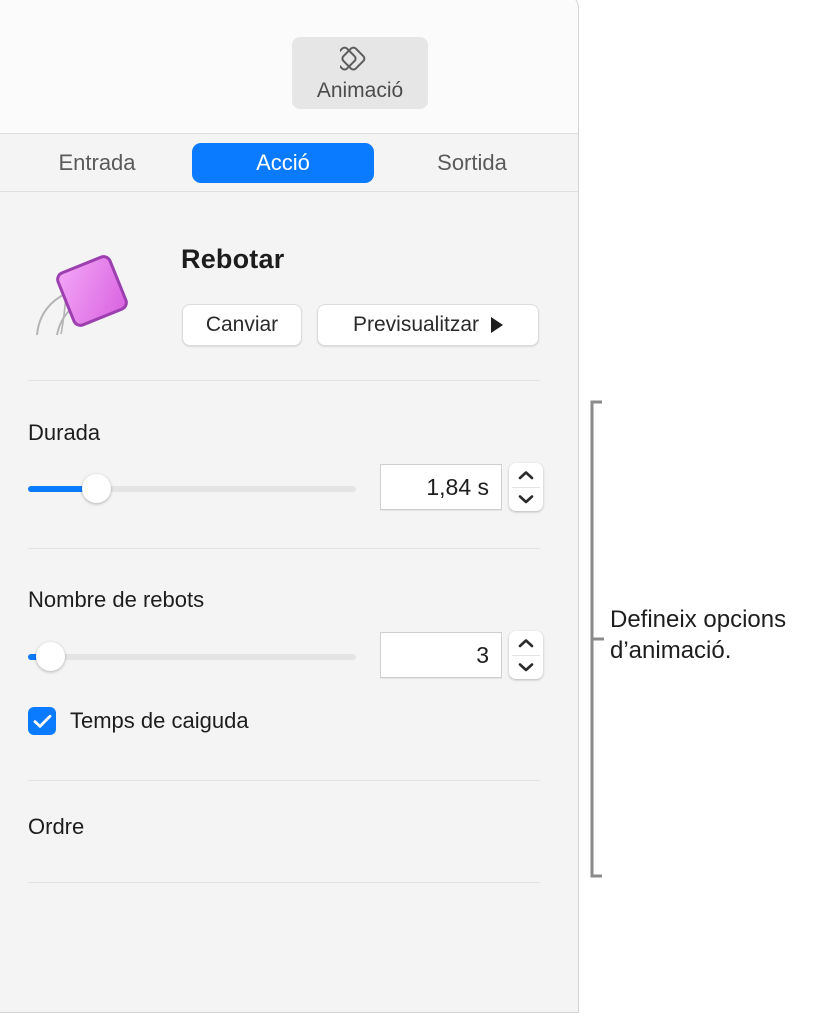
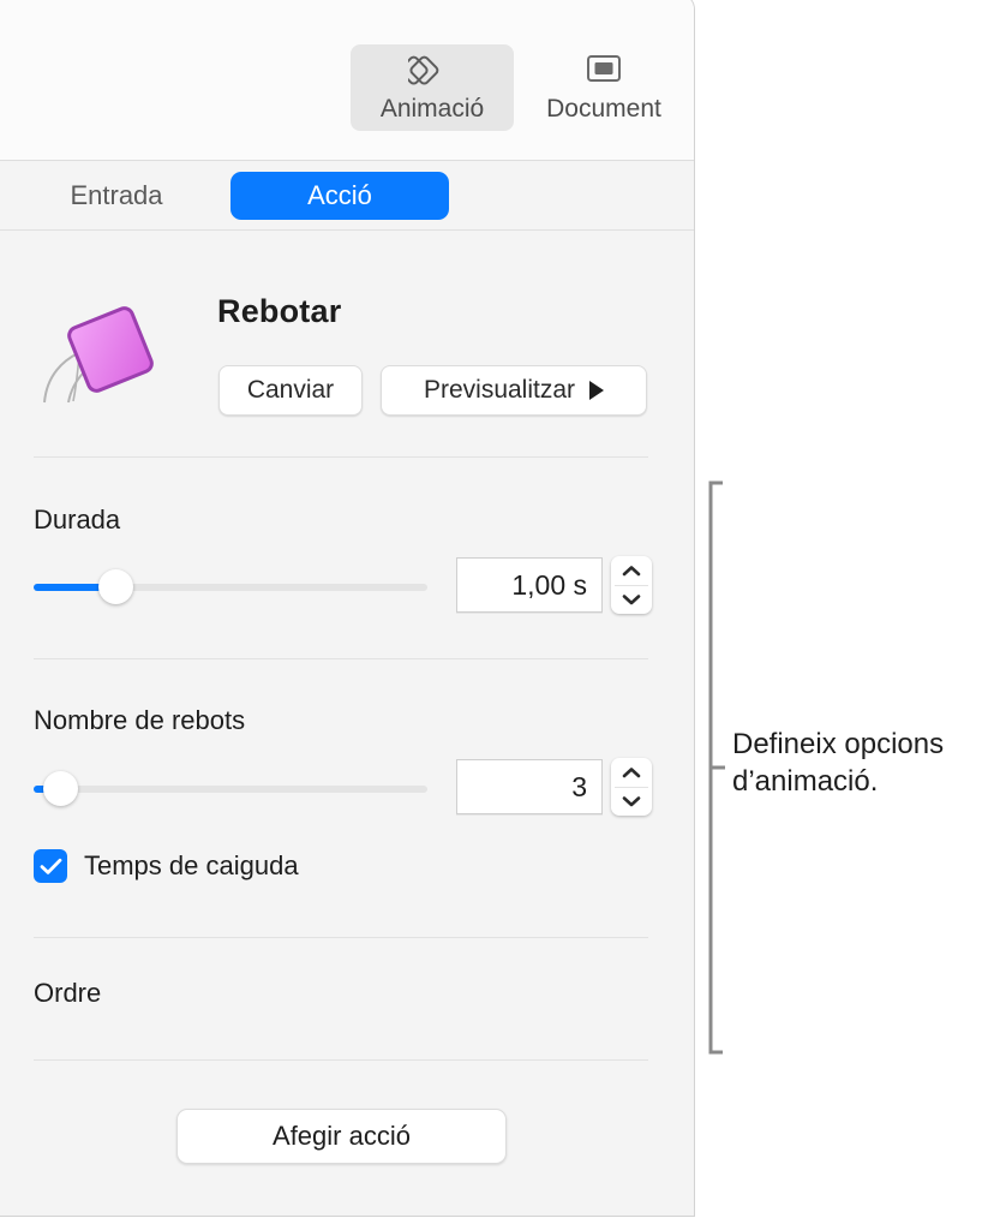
  Animació
+ Document
  Entrada
  Acció
- Sortida
  Rebotar
  Canviar
  Previsualitzar
  Durada
- 1,84 s
+ 1,00 s
  Nombre de rebots
  3
  Temps de caiguda
  Ordre
+ Afegir acció
  Defineix opcions d’animació.
